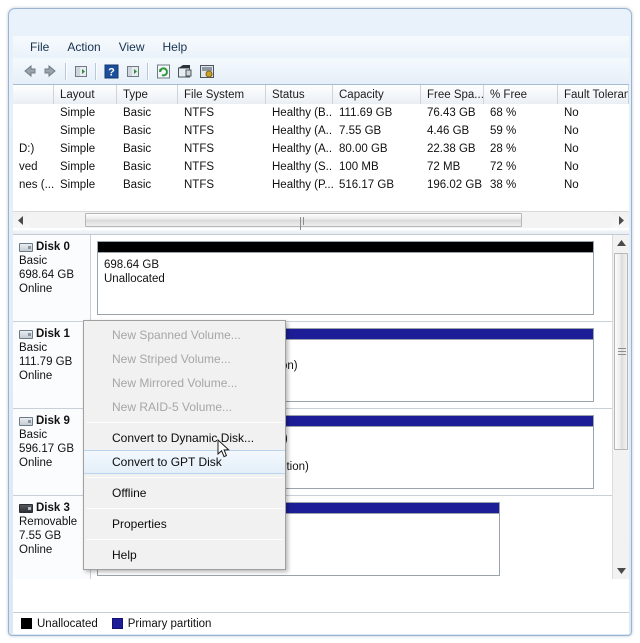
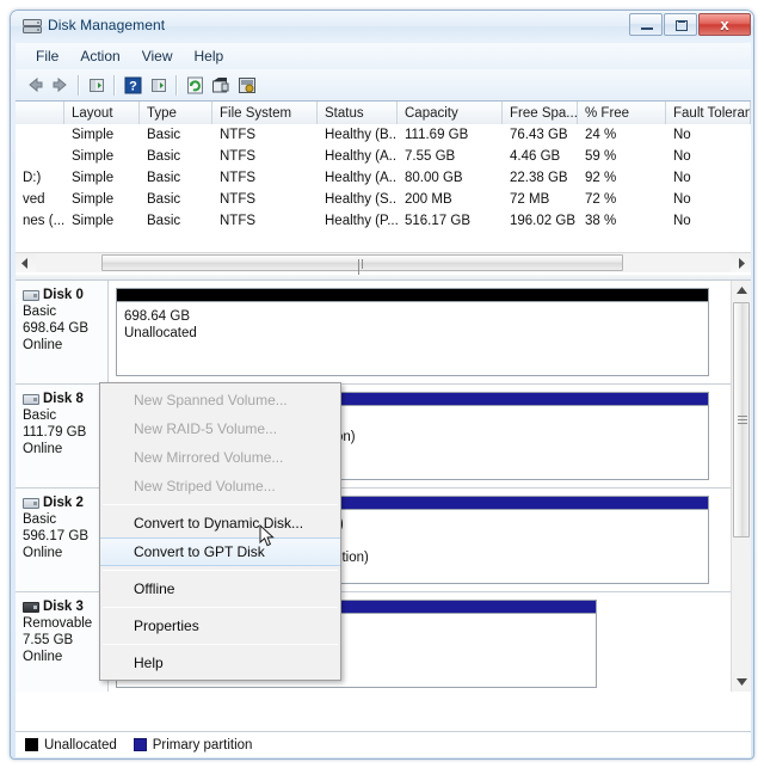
+ Disk Management
+ x
  File
  Action
  View
  Help
  ?
  Layout
  Type
  File System
  Status
  Capacity
  Free Spa...
  % Free
  Fault Toleran
  Simple
  Basic
  NTFS
  Healthy (B..
  111.69 GB
  76.43 GB
- 68 %
+ 24 %
  No
  Simple
  Basic
  NTFS
  Healthy (A..
  7.55 GB
  4.46 GB
  59 %
  No
  D:)
  Simple
  Basic
  NTFS
  Healthy (A..
  80.00 GB
  22.38 GB
- 28 %
+ 92 %
  No
  ved
  Simple
  Basic
  NTFS
  Healthy (S..
- 100 MB
+ 200 MB
  72 MB
  72 %
  No
  nes (...
  Simple
  Basic
  NTFS
  Healthy (P...
  516.17 GB
  196.02 GB
  38 %
  No
  Disk 0
  Basic
  698.64 GB
  Online
  698.64 GB
  Unallocated
- Disk 1
+ Disk 8
  Basic
  111.79 GB
  Online
- Disk 9
+ Disk 2
  Basic
  596.17 GB
  Online
  Disk 3
  Removable
  7.55 GB
  Online
  Unallocated
  Primary partition
  New Spanned Volume...
- New Striped Volume...
+ New RAID-5 Volume...
  New Mirrored Volume...
- New RAID-5 Volume...
+ New Striped Volume...
  Convert to Dynamic Disk...
  Convert to GPT Disk
  Offline
  Properties
  Help
